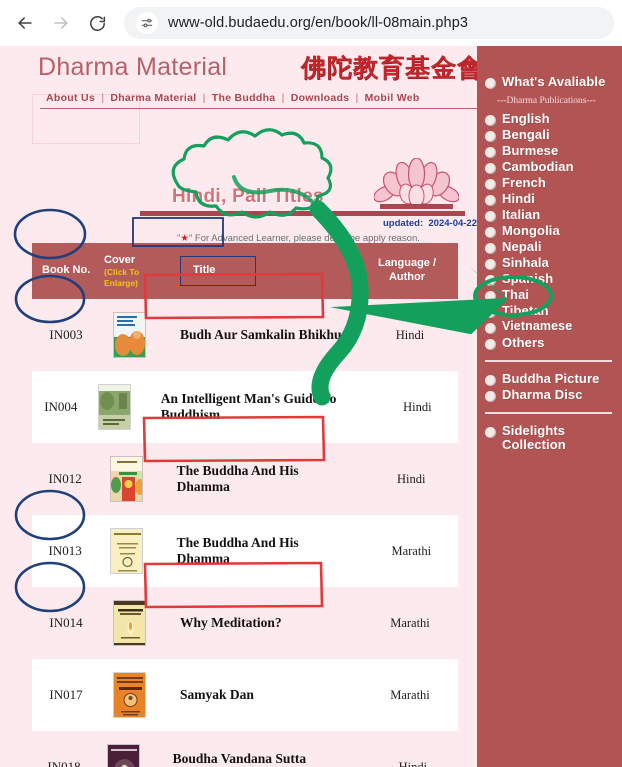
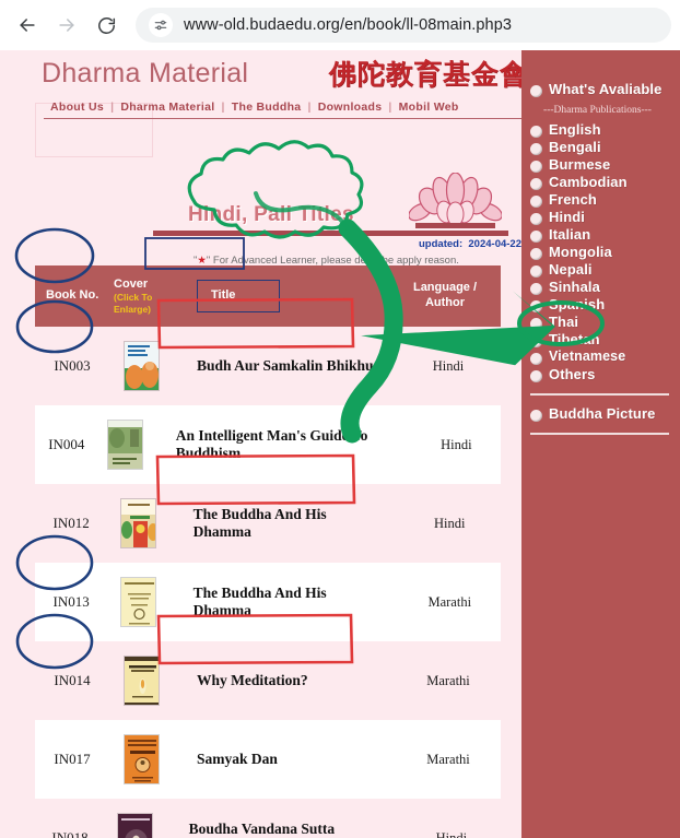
  www-old.budaedu.org/en/book/ll-08main.php3
  Dharma Material
  佛陀教育基金會
  About Us
  |
  Dharma Material
  |
  The Buddha
  |
  Downloads
  |
  Mobil Web
  Hidi, Pali Title
  updated: 2024-04-22
  "★" For Advanced Learner, please de apply reason.
  Book No.
  Cover
  (Click To Enlarge)
  Title
  Language / Author
  IN003
  Budh Aur Samkalin Bhikhu
  Hindi
  IN004
  An Intelligent Man's Guido Buddhism
  Hindi
  IN012
  The Buddha And His Dhamma
  Hindi
  IN013
  The Buddha And His Dhamma
  Marathi
  IN014
  Why Meditation?
  Marathi
  IN017
  Samyak Dan
  Marathi
  What's Avaliable
  ---Dharma Publications---
  English
  Bengali
  Burmese
  Cambodian
  French
  Hindi
  Italian
  Mongolia
  Nepali
  Sinhala
  Thai
  Tibetn
  Vietnamese
  Others
  Buddha Picture
- Dharma Disc
- Sidelights Collection
